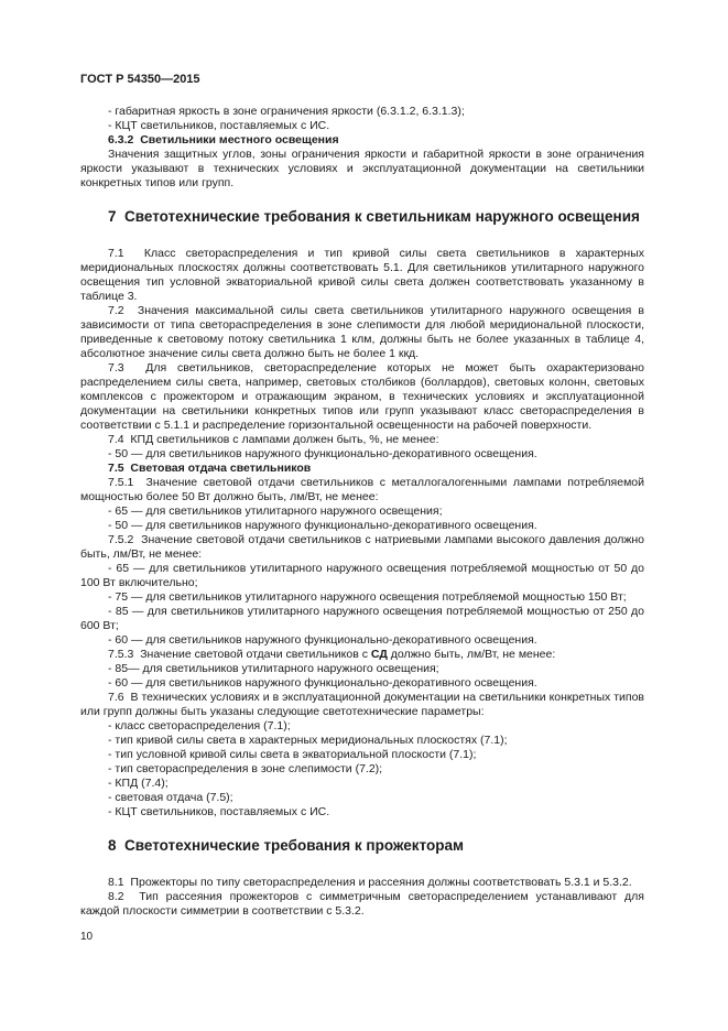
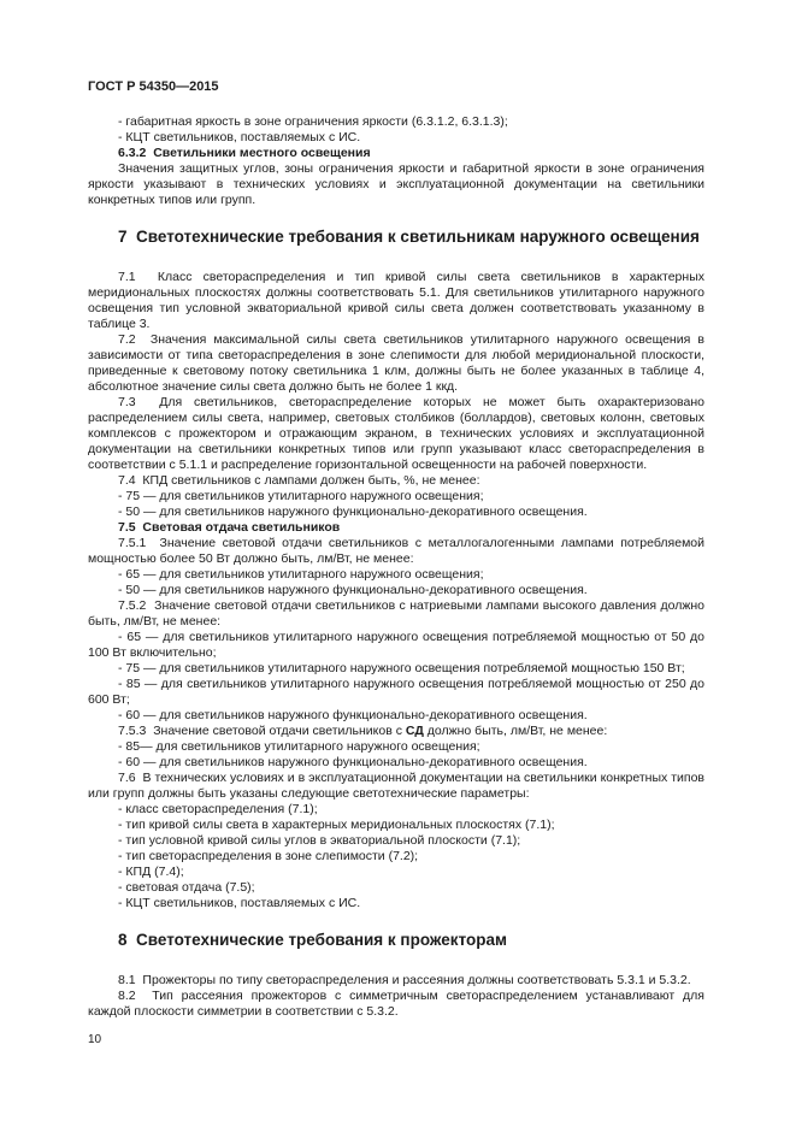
  ГОСТ Р 54350—2015
  - габаритная яркость в зоне ограничения яркости (6.3.1.2, 6.3.1.3);
  - КЦТ светильников, поставляемых с ИС.
  6.3.2 Светильники местного освещения
  Значения защитных углов, зоны ограничения яркости и габаритной яркости в зоне ограничения яркости указывают в технических условиях и эксплуатационной документации на светильники конкретных типов или групп.
  7 Светотехнические требования к светильникам наружного освещения
  7.1 Класс светораспределения и тип кривой силы света светильников в характерных меридиональных плоскостях должны соответствовать 5.1. Для светильников утилитарного наружного освещения тип условной экваториальной кривой силы света должен соответствовать указанному в таблице 3.
  7.2 Значения максимальной силы света светильников утилитарного наружного освещения в зависимости от типа светораспределения в зоне слепимости для любой меридиональной плоскости, приведенные к световому потоку светильника 1 клм, должны быть не более указанных в таблице 4, абсолютное значение силы света должно быть не более 1 ккд.
  7.3 Для светильников, светораспределение которых не может быть охарактеризовано распределением силы света, например, световых столбиков (боллардов), световых колонн, световых комплексов с прожектором и отражающим экраном, в технических условиях и эксплуатационной документации на светильники конкретных типов или групп указывают класс светораспределения в соответствии с 5.1.1 и распределение горизонтальной освещенности на рабочей поверхности.
  7.4 КПД светильников с лампами должен быть, %, не менее:
+ - 75 — для светильников утилитарного наружного освещения;
  - 50 — для светильников наружного функционально-декоративного освещения.
  7.5 Световая отдача светильников
  7.5.1 Значение световой отдачи светильников с металлогалогенными лампами потребляемой мощностью более 50 Вт должно быть, лм/Вт, не менее:
  - 65 — для светильников утилитарного наружного освещения;
  - 50 — для светильников наружного функционально-декоративного освещения.
  7.5.2 Значение световой отдачи светильников с натриевыми лампами высокого давления должно быть, лм/Вт, не менее:
  - 65 — для светильников утилитарного наружного освещения потребляемой мощностью от 50 до 100 Вт включительно;
  - 75 — для светильников утилитарного наружного освещения потребляемой мощностью 150 Вт;
  - 85 — для светильников утилитарного наружного освещения потребляемой мощностью от 250 до 600 Вт;
  - 60 — для светильников наружного функционально-декоративного освещения.
  7.5.3 Значение световой отдачи светильников с СД должно быть, лм/Вт, не менее:
  - 85— для светильников утилитарного наружного освещения;
  - 60 — для светильников наружного функционально-декоративного освещения.
  7.6 В технических условиях и в эксплуатационной документации на светильники конкретных типов или групп должны быть указаны следующие светотехнические параметры:
  - класс светораспределения (7.1);
  - тип кривой силы света в характерных меридиональных плоскостях (7.1);
- - тип условной кривой силы света в экваториальной плоскости (7.1);
+ - тип условной кривой силы углов в экваториальной плоскости (7.1);
  - тип светораспределения в зоне слепимости (7.2);
  - КПД (7.4);
  - световая отдача (7.5);
  - КЦТ светильников, поставляемых с ИС.
  8 Светотехнические требования к прожекторам
  8.1 Прожекторы по типу светораспределения и рассеяния должны соответствовать 5.3.1 и 5.3.2.
  8.2 Тип рассеяния прожекторов с симметричным светораспределением устанавливают для каждой плоскости симметрии в соответствии с 5.3.2.
  10
